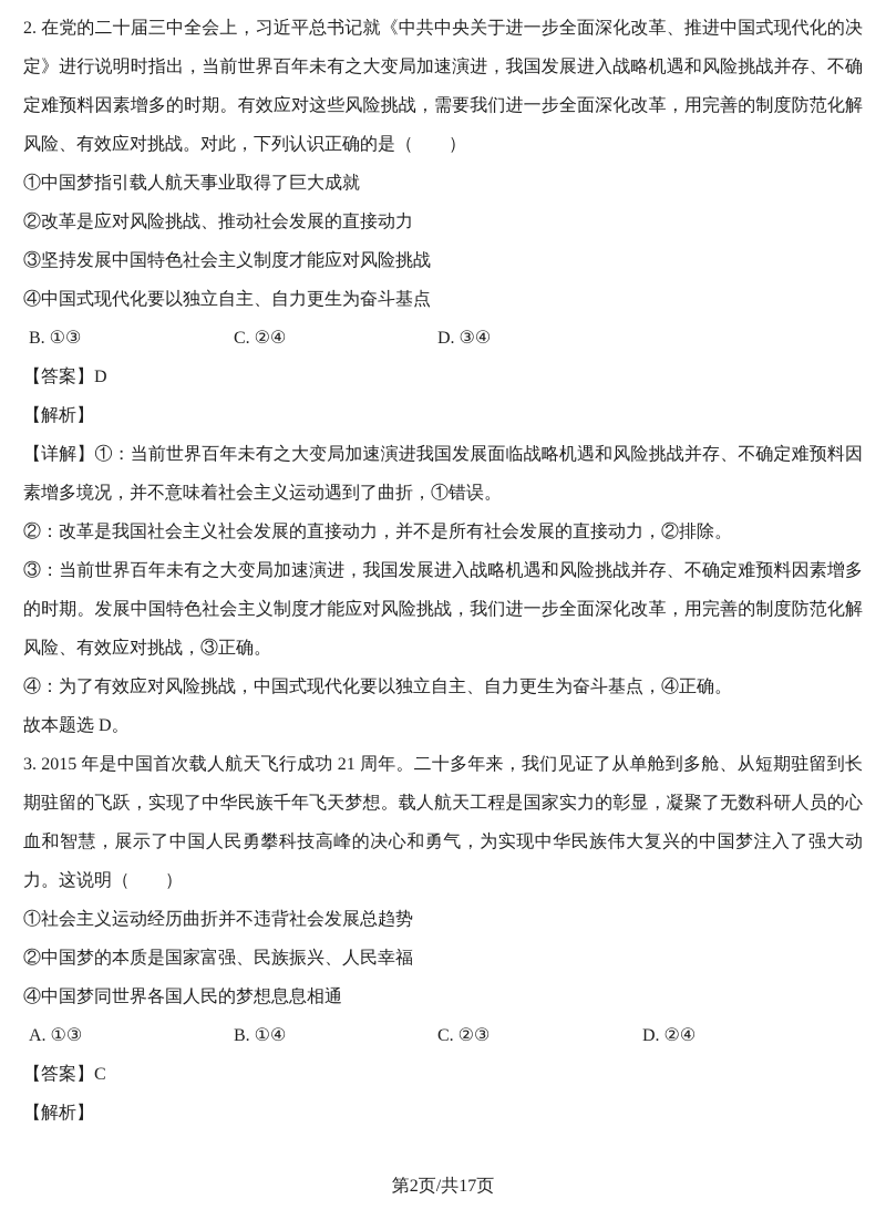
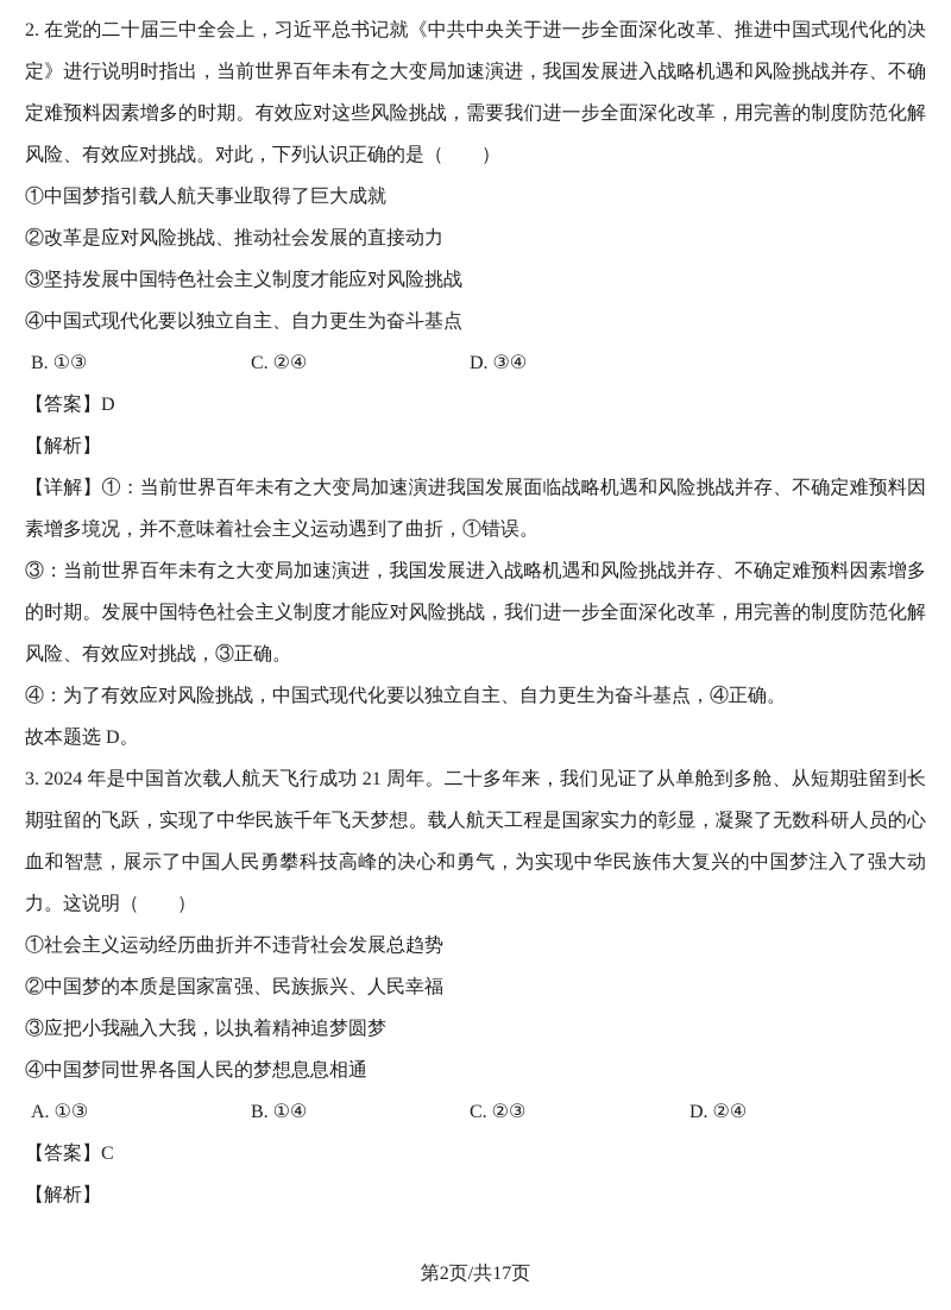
  2. 在党的二十届三中全会上，习近平总书记就《中共中央关于进一步全面深化改革、推进中国式现代化的决定》进行说明时指出，当前世界百年未有之大变局加速演进，我国发展进入战略机遇和风险挑战并存、不确定难预料因素增多的时期。有效应对这些风险挑战，需要我们进一步全面深化改革，用完善的制度防范化解风险、有效应对挑战。对此，下列认识正确的是（ ）
  ①中国梦指引载人航天事业取得了巨大成就
  ②改革是应对风险挑战、推动社会发展的直接动力
  ③坚持发展中国特色社会主义制度才能应对风险挑战
  ④中国式现代化要以独立自主、自力更生为奋斗基点
  B. ①③
  C. ②④
  D. ③④
  【答案】D
  【解析】
  【详解】①：当前世界百年未有之大变局加速演进我国发展面临战略机遇和风险挑战并存、不确定难预料因素增多境况，并不意味着社会主义运动遇到了曲折，①错误。
- ②：改革是我国社会主义社会发展的直接动力，并不是所有社会发展的直接动力，②排除。
  ③：当前世界百年未有之大变局加速演进，我国发展进入战略机遇和风险挑战并存、不确定难预料因素增多的时期。发展中国特色社会主义制度才能应对风险挑战，我们进一步全面深化改革，用完善的制度防范化解风险、有效应对挑战，③正确。
  ④：为了有效应对风险挑战，中国式现代化要以独立自主、自力更生为奋斗基点，④正确。
  故本题选 D。
- 3. 2015 年是中国首次载人航天飞行成功 21 周年。二十多年来，我们见证了从单舱到多舱、从短期驻留到长期驻留的飞跃，实现了中华民族千年飞天梦想。载人航天工程是国家实力的彰显，凝聚了无数科研人员的心血和智慧，展示了中国人民勇攀科技高峰的决心和勇气，为实现中华民族伟大复兴的中国梦注入了强大动力。这说明（ ）
+ 3. 2024 年是中国首次载人航天飞行成功 21 周年。二十多年来，我们见证了从单舱到多舱、从短期驻留到长期驻留的飞跃，实现了中华民族千年飞天梦想。载人航天工程是国家实力的彰显，凝聚了无数科研人员的心血和智慧，展示了中国人民勇攀科技高峰的决心和勇气，为实现中华民族伟大复兴的中国梦注入了强大动力。这说明（ ）
  ①社会主义运动经历曲折并不违背社会发展总趋势
  ②中国梦的本质是国家富强、民族振兴、人民幸福
+ ③应把小我融入大我，以执着精神追梦圆梦
  ④中国梦同世界各国人民的梦想息息相通
  A. ①③
  B. ①④
  C. ②③
  D. ②④
  【答案】C
  【解析】
  第2页/共17页
